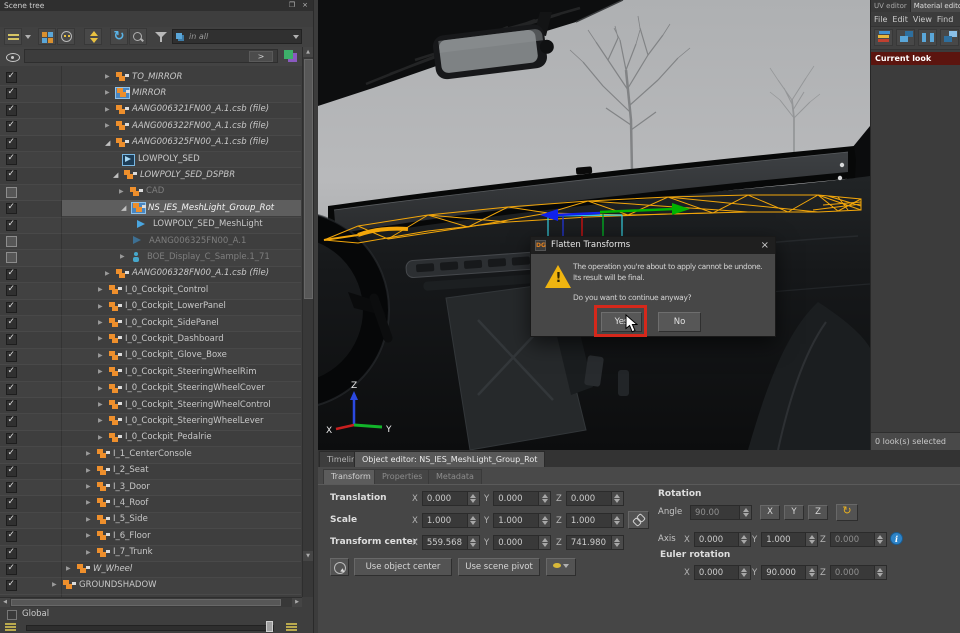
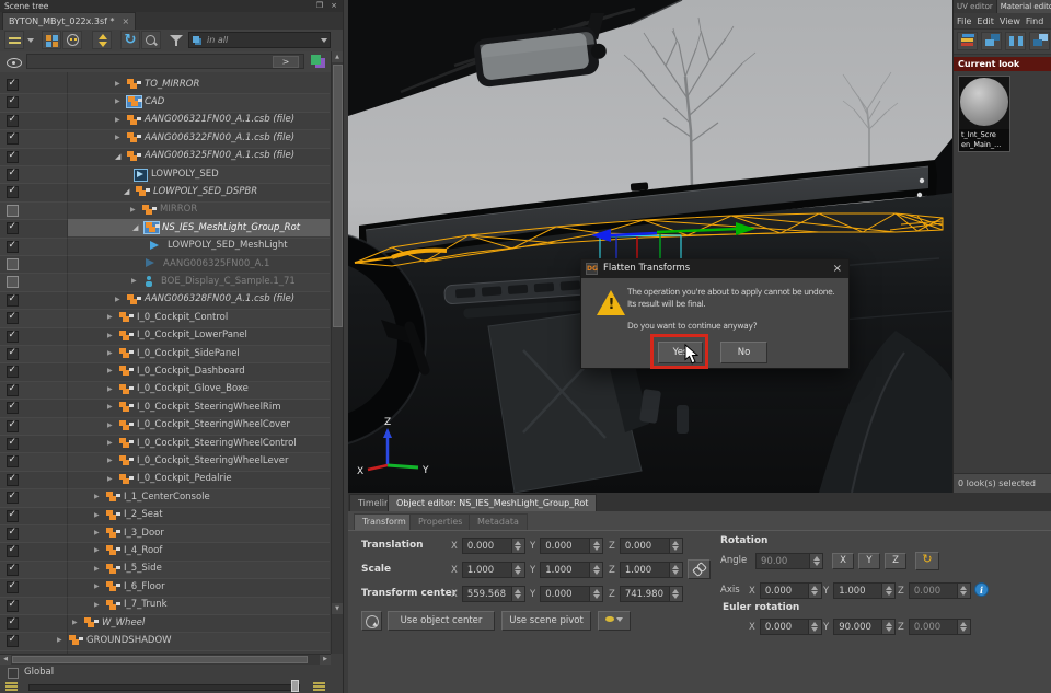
  Scene tree
  ❐
  ×
+ BYTON_MByt_022x.3sf * ×
  ↻
  in all
  >
  TO_MIRROR
- MIRROR
+ CAD
  AANG006321FN00_A.1.csb (file)
  AANG006322FN00_A.1.csb (file)
  ◢
  AANG006325FN00_A.1.csb (file)
  LOWPOLY_SED
  ◢
  LOWPOLY_SED_DSPBR
- CAD
+ MIRROR
  ◢
  NS_IES_MeshLight_Group_Rot
  LOWPOLY_SED_MeshLight
  AANG006325FN00_A.1
  BOE_Display_C_Sample.1_71
  AANG006328FN00_A.1.csb (file)
  I_0_Cockpit_Control
  I_0_Cockpit_LowerPanel
  I_0_Cockpit_SidePanel
  I_0_Cockpit_Dashboard
  I_0_Cockpit_Glove_Boxe
  I_0_Cockpit_SteeringWheelRim
  I_0_Cockpit_SteeringWheelCover
  I_0_Cockpit_SteeringWheelControl
  I_0_Cockpit_SteeringWheelLever
  I_0_Cockpit_Pedalrie
  I_1_CenterConsole
  I_2_Seat
  I_3_Door
  I_4_Roof
  I_5_Side
  I_6_Floor
  I_7_Trunk
  W_Wheel
  GROUNDSHADOW
  Global
  Z
  X
  Y
  UV editor
  Material edit
  File
  Edit
  View
  Find
  Current look
+ t_Int_Scre
+ en_Main_...
  0 look(s) selected
  Timeli
  Object editor: NS_IES_MeshLight_Group_Rot
  Transform
  Properties
  Metadata
  Translation
  X
  0.000
  Y
  0.000
  Z
  0.000
  Scale
  X
  1.000
  Y
  1.000
  Z
  1.000
  Transform center
  X
  559.568
  Y
  0.000
  Z
  741.980
  Use object center
  Use scene pivot
  Rotation
  Angle
  90.00
  X
  Y
  Z
  ↻
  Axis
  X
  0.000
  Y
  1.000
  Z
  0.000
  i
  Euler rotation
  X
  0.000
  Y
  90.000
  Z
  0.000
  Flatten Transforms
  ×
  The operation you're about to apply cannot be undone.
  Its result will be final.
  Do you want to continue anyway?
  No
